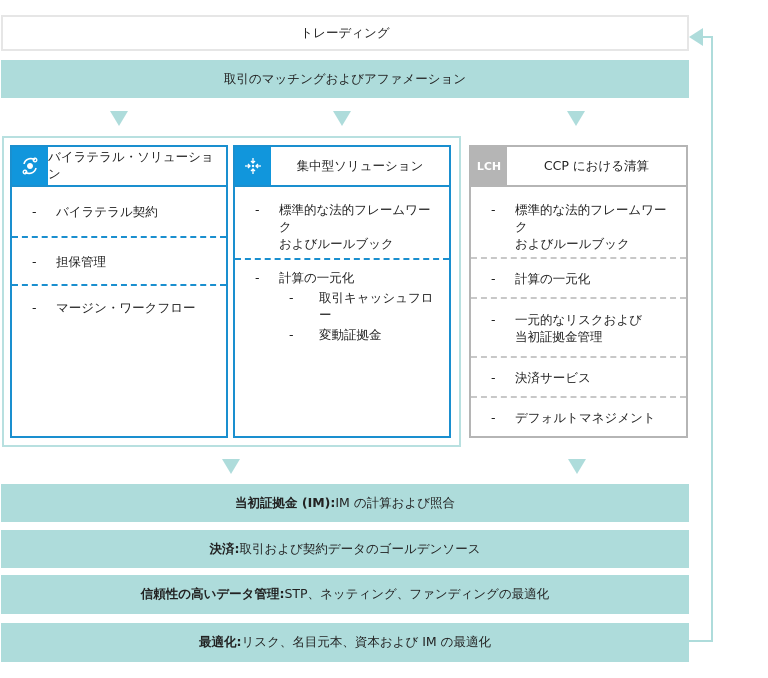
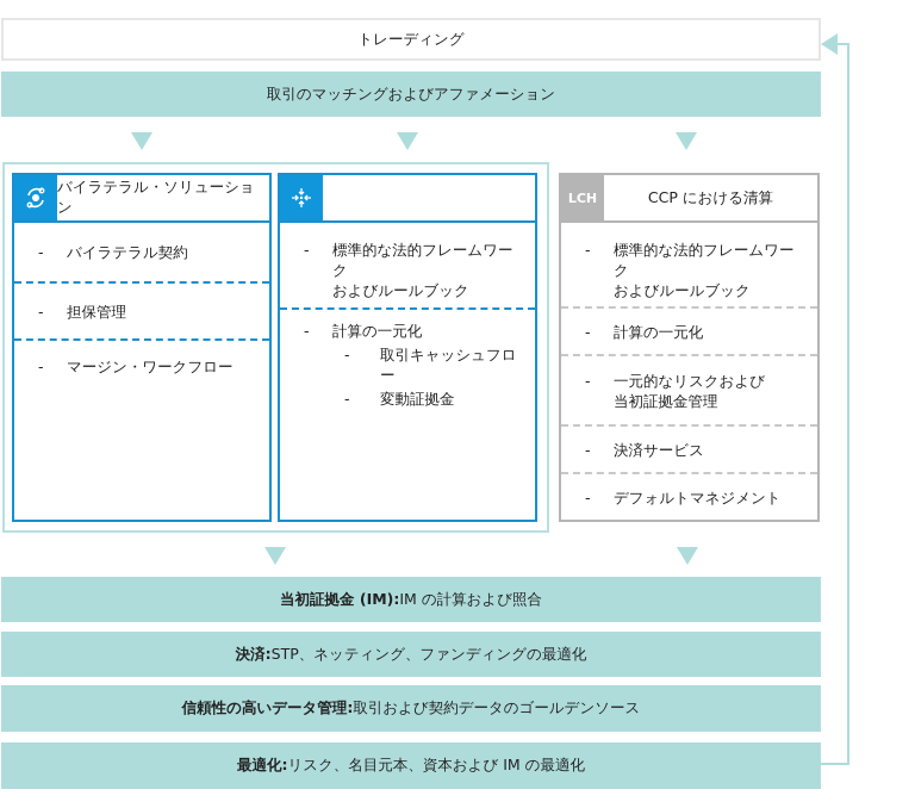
  トレーディング
  取引のマッチングおよびアファメーション
  バイラテラル・ソリューション
  -
  バイラテラル契約
  -
  担保管理
  -
  マージン・ワークフロー
- 集中型ソリューション
  -
  標準的な法的フレームワーク
  およびルールブック
  -
  計算の一元化
  -
  取引キャッシュフロー
  -
  変動証拠金
  LCH
  CCP における清算
  -
  標準的な法的フレームワーク
  およびルールブック
  -
  計算の一元化
  -
  一元的なリスクおよび
  当初証拠金管理
  -
  決済サービス
  -
  デフォルトマネジメント
  当初証拠金 (IM):
  IM の計算および照合
  決済:
- 取引および契約データのゴールデンソース
+ STP、ネッティング、ファンディングの最適化
  信頼性の高いデータ管理:
- STP、ネッティング、ファンディングの最適化
+ 取引および契約データのゴールデンソース
  最適化:
  リスク、名目元本、資本および IM の最適化
